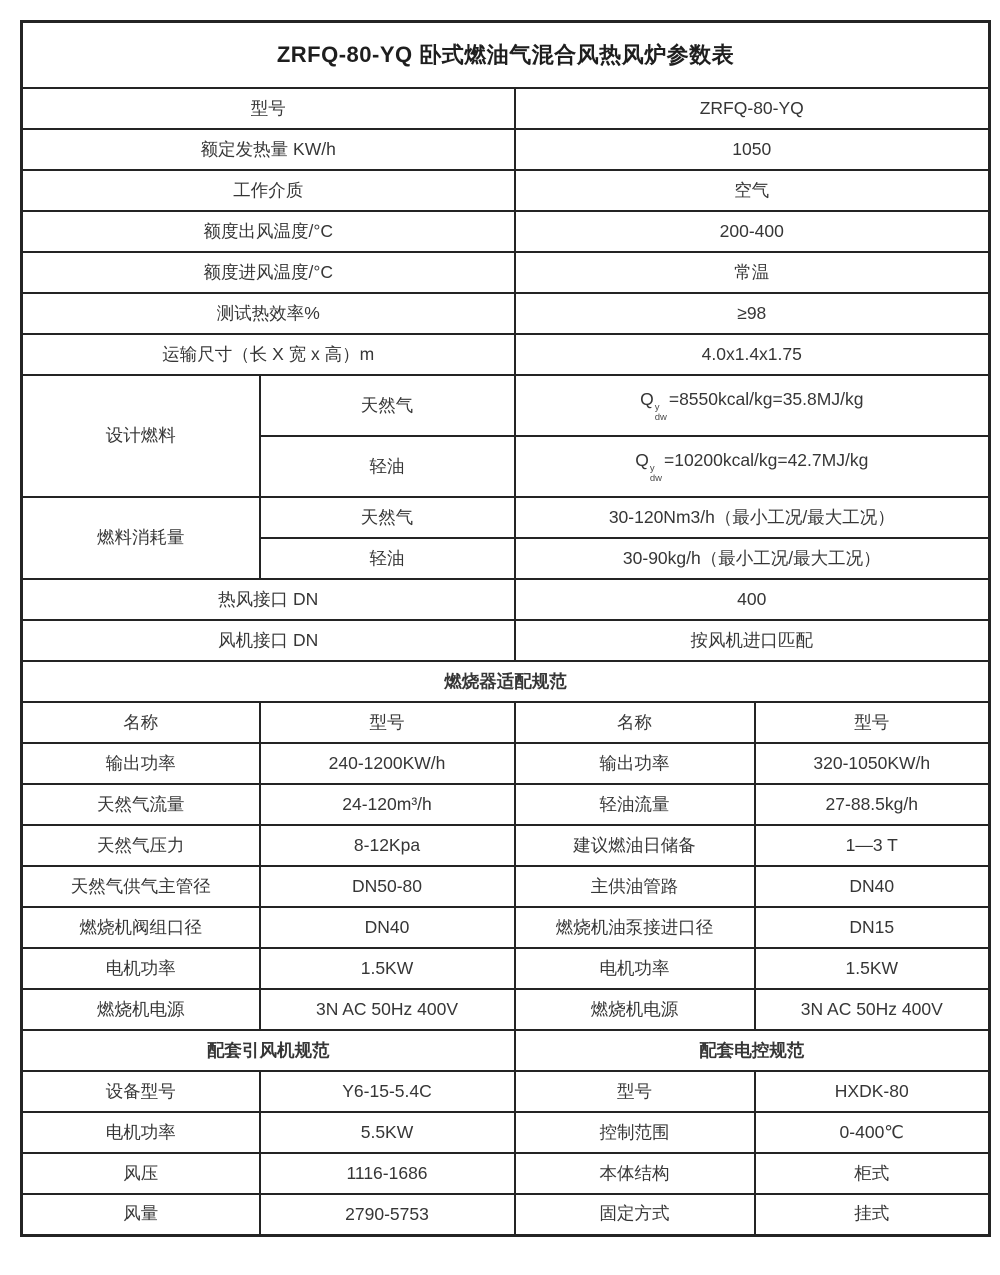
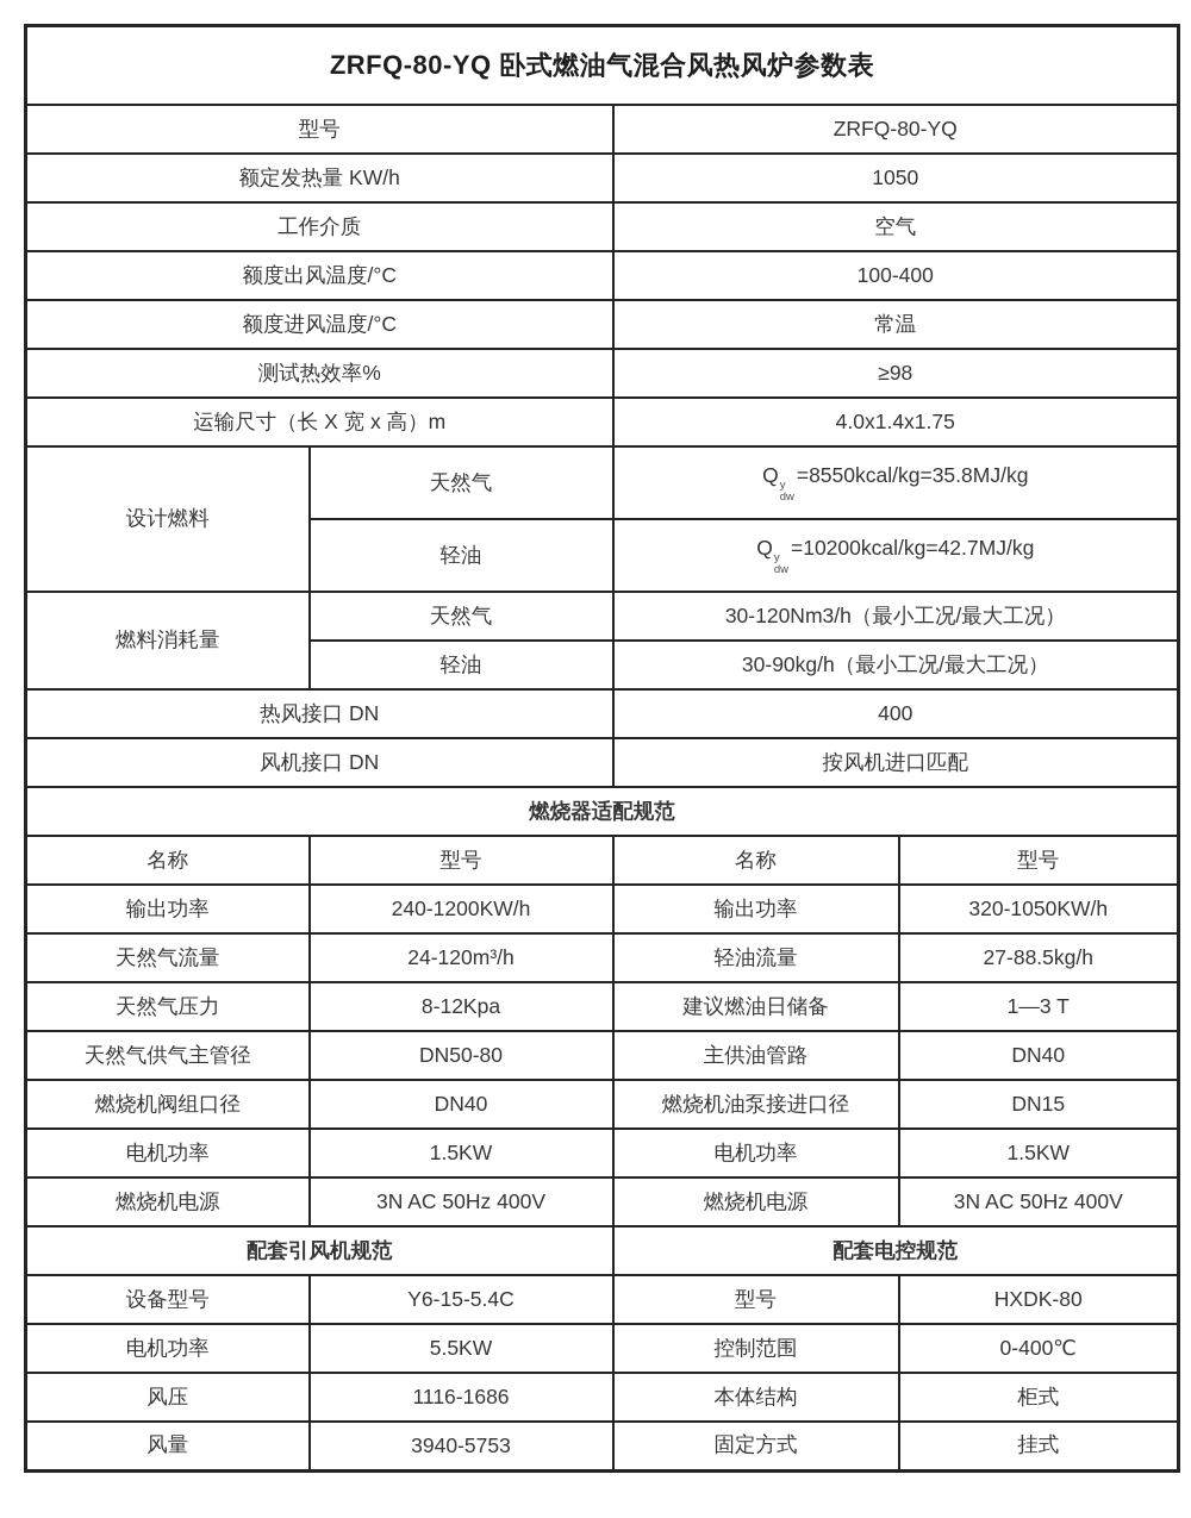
  ZRFQ-80-YQ 卧式燃油气混合风热风炉参数表
  型号	ZRFQ-80-YQ
  额定发热量 KW/h	1050
  工作介质	空气
- 额度出风温度/°C	200-400
+ 额度出风温度/°C	100-400
  额度进风温度/°C	常温
  测试热效率%	≥98
  运输尺寸（长 X 宽 x 高）m	4.0x1.4x1.75
  设计燃料	天然气	Qydw=8550kcal/kg=35.8MJ/kg
  轻油	Qydw=10200kcal/kg=42.7MJ/kg
  燃料消耗量	天然气	30-120Nm3/h（最小工况/最大工况）
  轻油	30-90kg/h（最小工况/最大工况）
  热风接口 DN	400
  风机接口 DN	按风机进口匹配
  燃烧器适配规范
  名称	型号	名称	型号
  输出功率	240-1200KW/h	输出功率	320-1050KW/h
  天然气流量	24-120m³/h	轻油流量	27-88.5kg/h
  天然气压力	8-12Kpa	建议燃油日储备	1—3 T
  天然气供气主管径	DN50-80	主供油管路	DN40
  燃烧机阀组口径	DN40	燃烧机油泵接进口径	DN15
  电机功率	1.5KW	电机功率	1.5KW
  燃烧机电源	3N AC 50Hz 400V	燃烧机电源	3N AC 50Hz 400V
  配套引风机规范	配套电控规范
  设备型号	Y6-15-5.4C	型号	HXDK-80
  电机功率	5.5KW	控制范围	0-400℃
  风压	1116-1686	本体结构	柜式
- 风量	2790-5753	固定方式	挂式
+ 风量	3940-5753	固定方式	挂式
